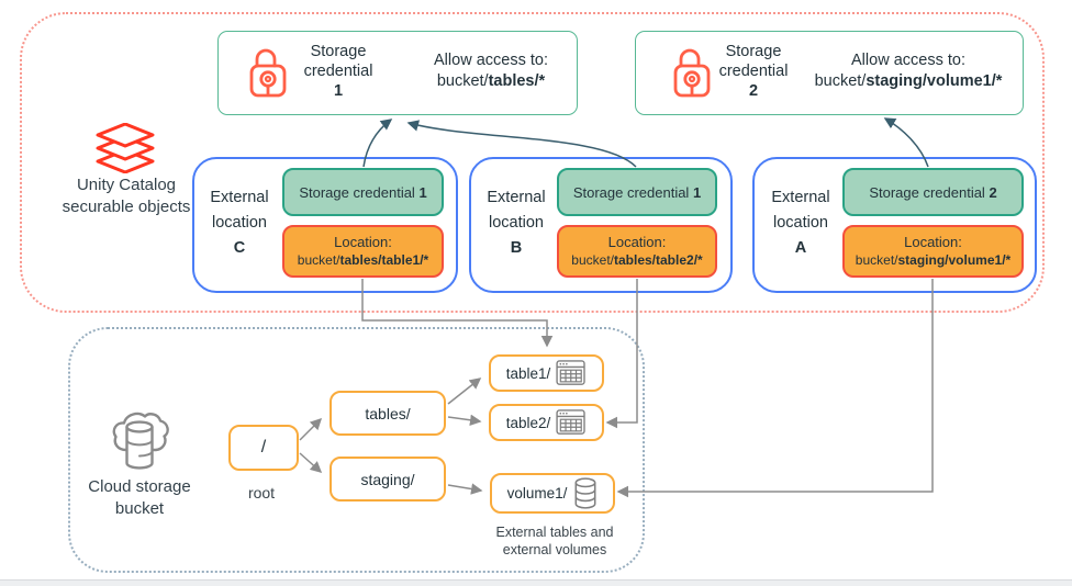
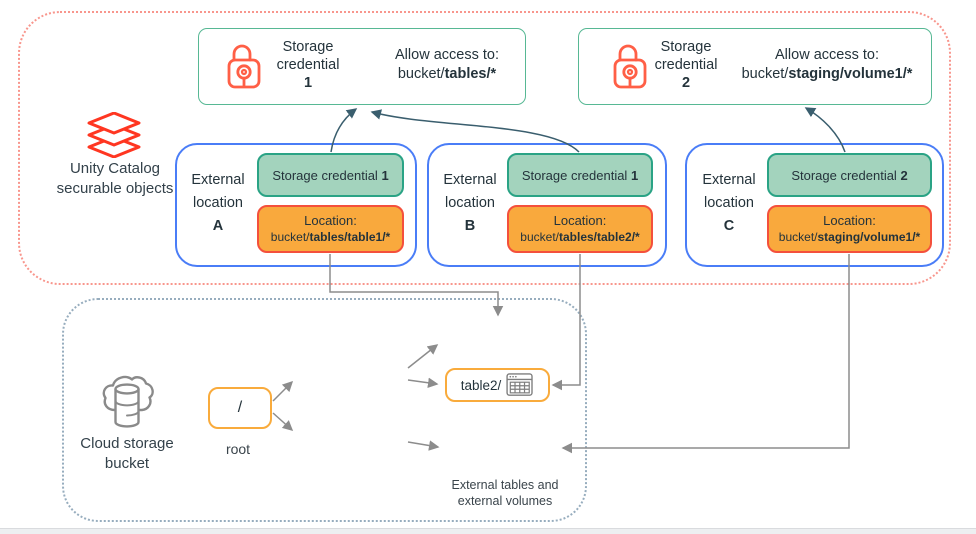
  Unity Catalog
  securable objects
  Storage
  credential
  1
  Allow access to:
  bucket/tables/*
  Storage
  credential
  2
  Allow access to:
  bucket/staging/volume1/*
  External
  location
- C
+ A
  Storage credential
  1
  Location:
  bucket/tables/table1/*
  External
  location
  B
  Storage credential
  1
  Location:
  bucket/tables/table2/*
  External
  location
- A
+ C
  Storage credential
  2
  Location:
  bucket/staging/volume1/*
  Cloud storage
  bucket
  /
  root
- tables/
- staging/
- table1/
  table2/
- volume1/
  External tables and
  external volumes
